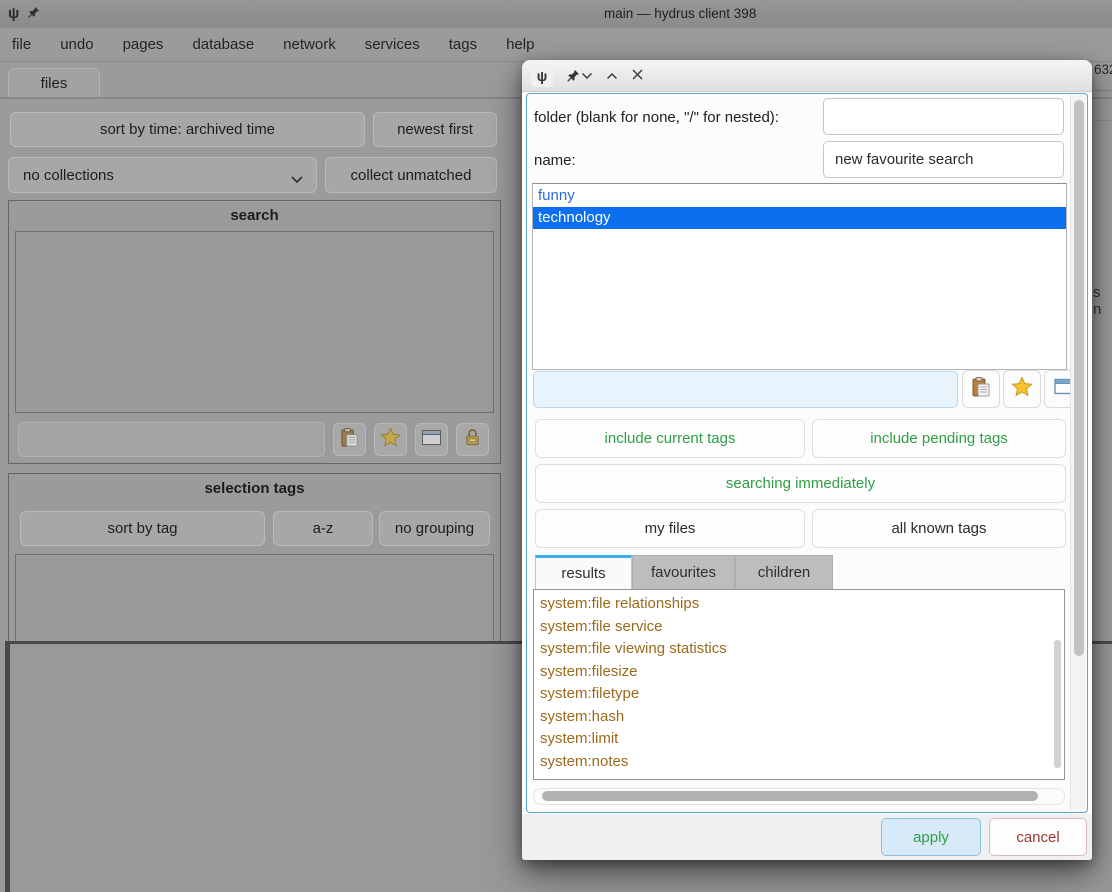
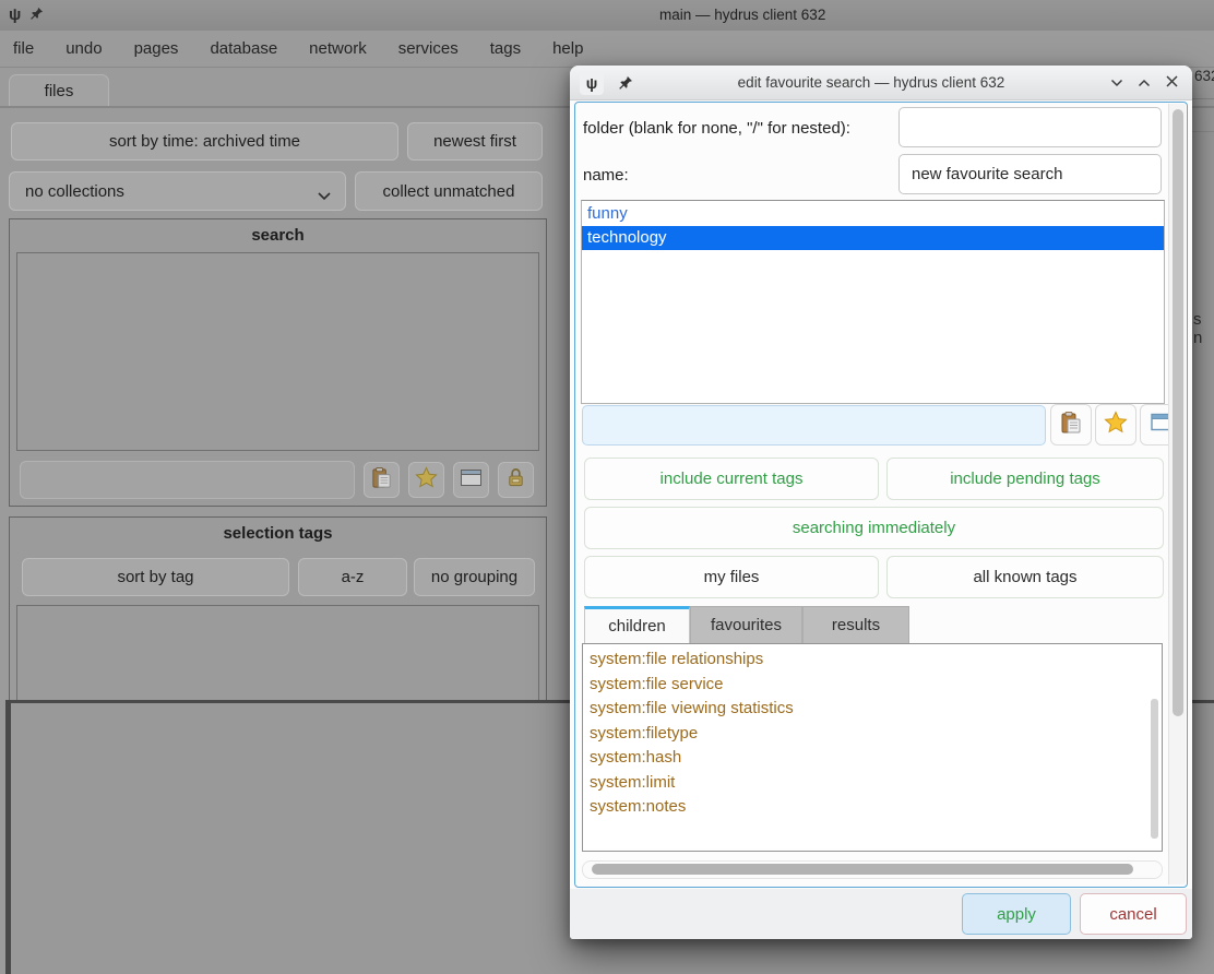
  ψ
- main — hydrus client 398
+ main — hydrus client 632
  file
  undo
  pages
  database
  network
  services
  tags
  help
  files
  sort by time: archived time
  newest first
  no collections
  collect unmatched
  search
  selection tags
  sort by tag
  a-z
  no grouping
  s n
  ψ
+ edit favourite search — hydrus client 632
  folder (blank for none, "/" for nested):
  name:
  new favourite search
  funny
  technology
  include current tags
  include pending tags
  searching immediately
  my files
  all known tags
- results
+ children
  favourites
- children
+ results
  system:file relationships
  system:file service
  system:file viewing statistics
- system:filesize
  system:filetype
  system:hash
  system:limit
  system:notes
  apply
  cancel
